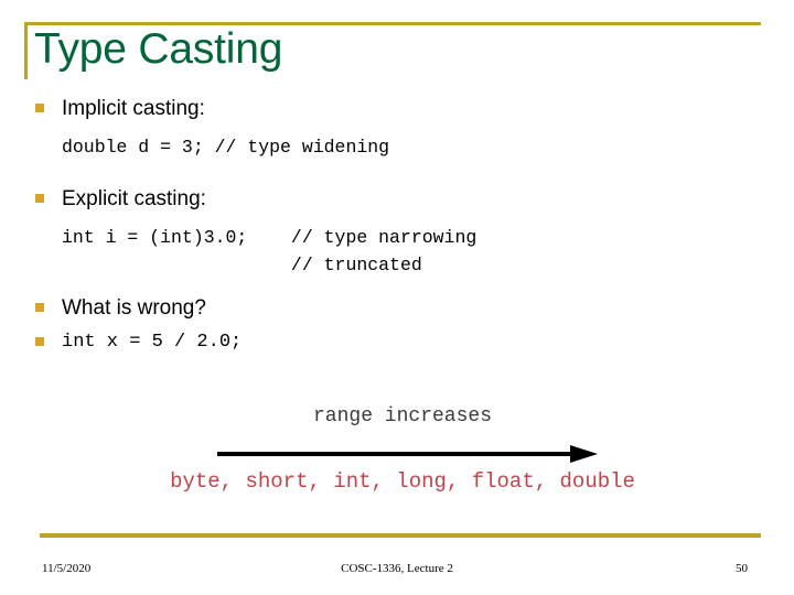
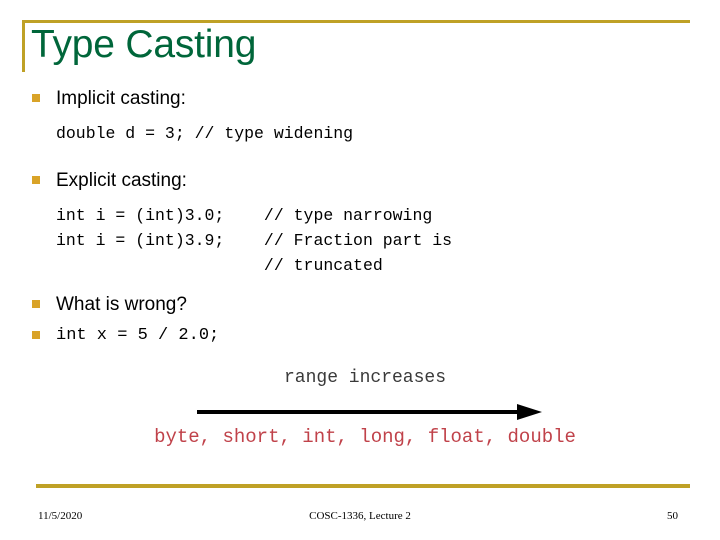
  Type Casting
  Implicit casting:
  double d = 3; // type widening
  Explicit casting:
  int i = (int)3.0; // type narrowing
+ int i = (int)3.9; // Fraction part is
  // truncated
  What is wrong?
  int x = 5 / 2.0;
  range increases
  byte, short, int, long, float, double
  11/5/2020
  COSC-1336, Lecture 2
  50
